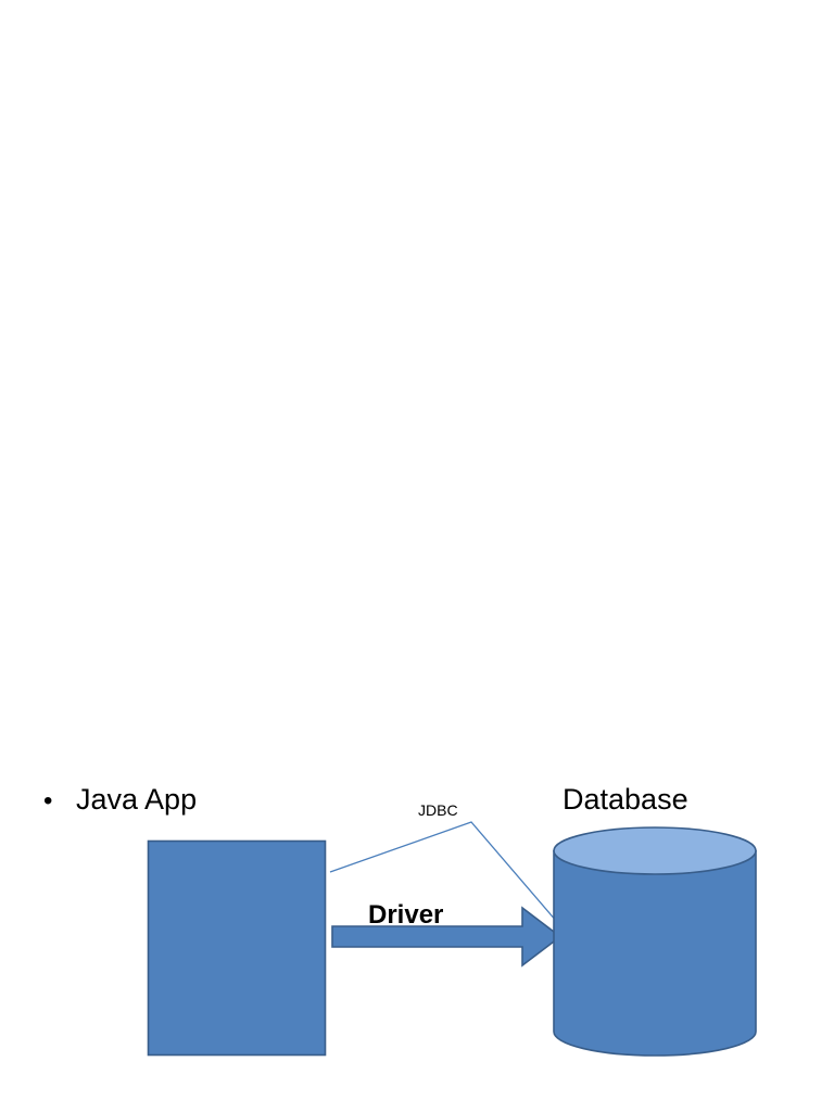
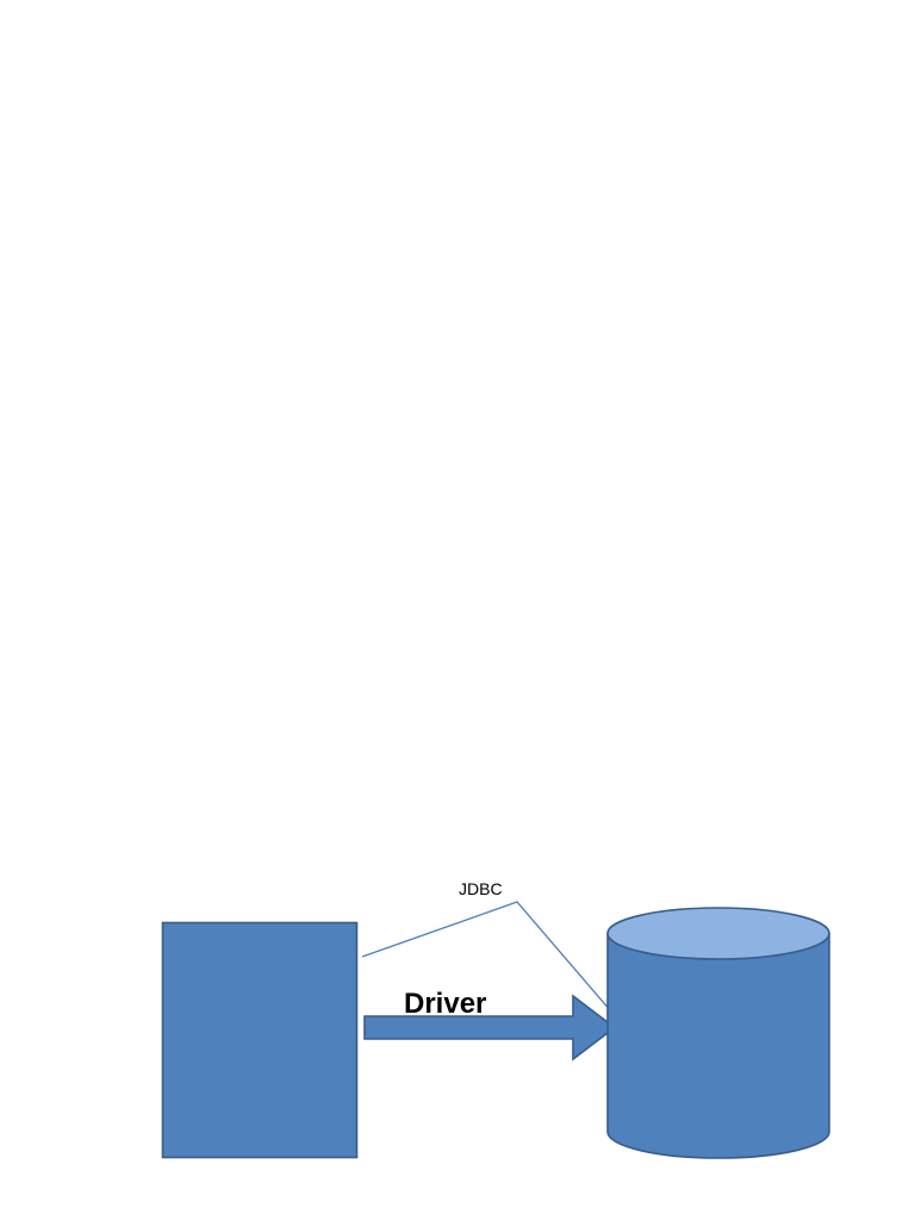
- • Java App
- Database
  JDBC
  Driver
